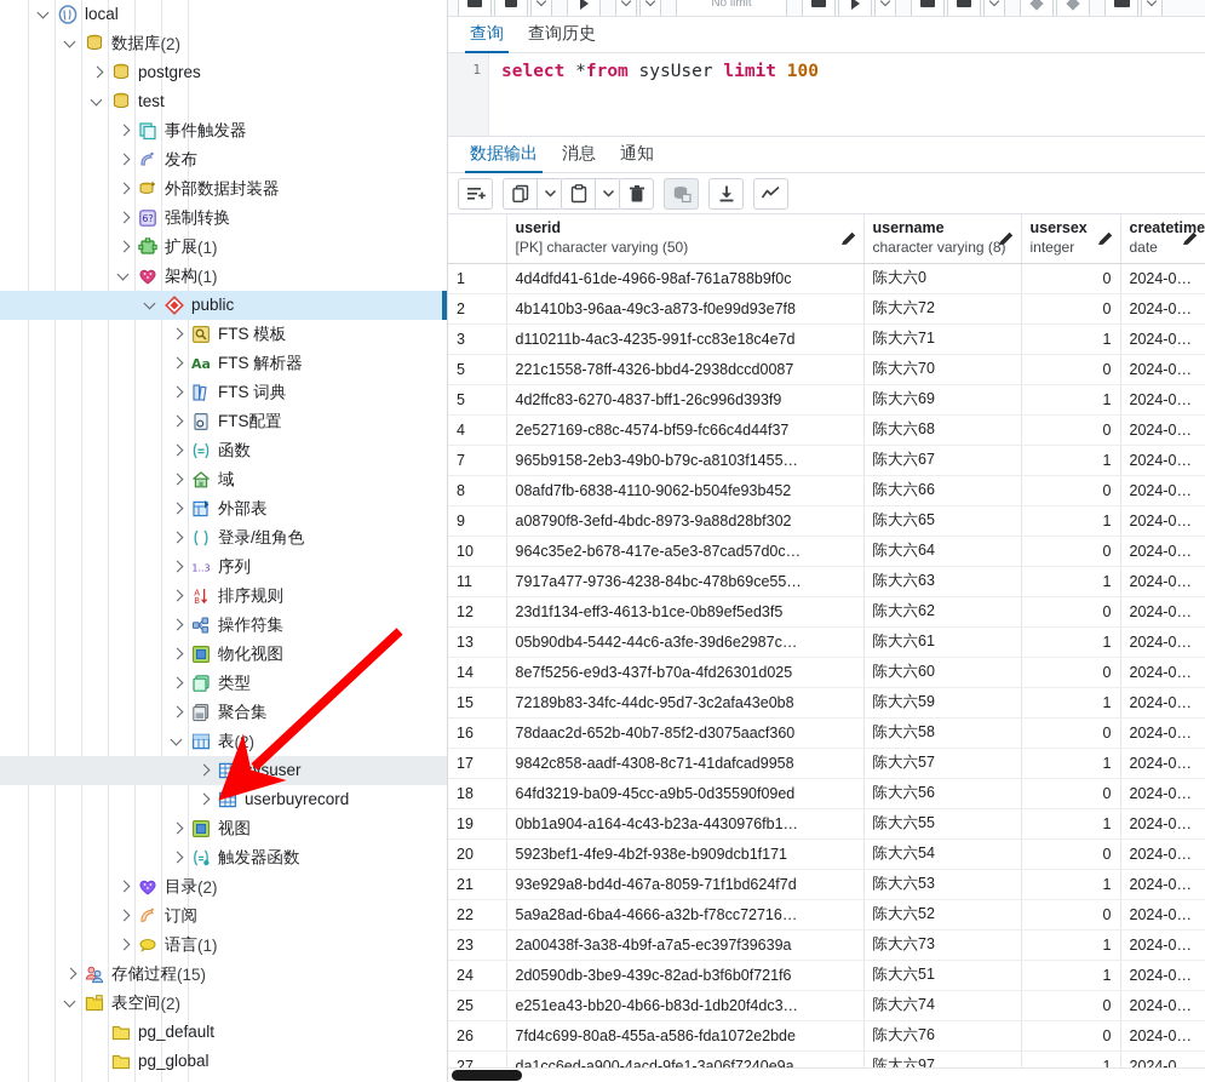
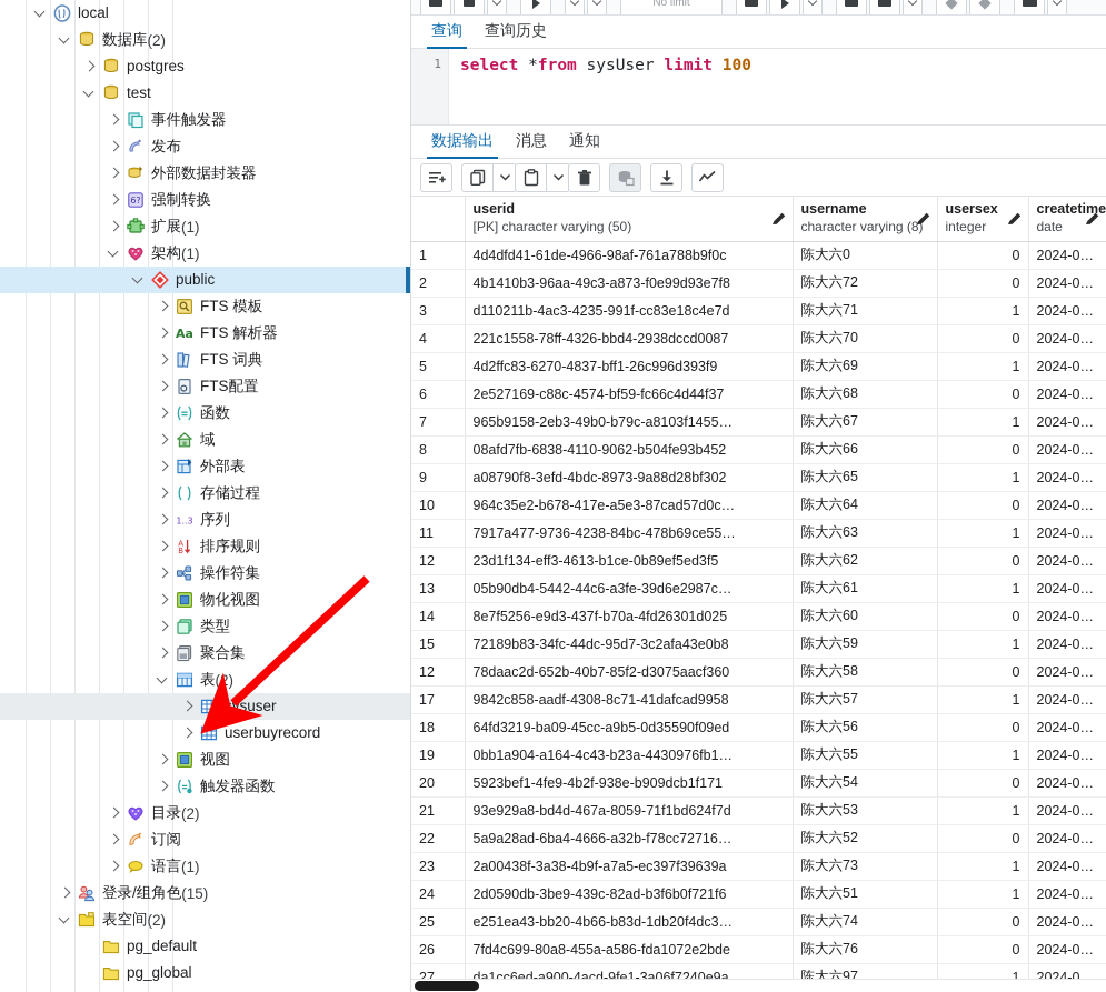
  local
  数据库
  (2)
  postgres
  test
  事件触发器
  发布
  外部数据封装器
  6?
  强制转换
  扩展
  (1)
  架构
  (1)
  public
  FTS 模板
  Aa
  FTS 解析器
  FTS 词典
  FTS配置
  函数
  域
  外部表
- 登录/组角色
+ 存储过程
  1..3
  序列
  A
  B
  排序规则
  操作符集
  物化视图
  类型
  聚合集
  表
  (2)
  sysuser
  userbuyrecord
  视图
  触发器函数
  目录
  (2)
  订阅
  语言
  (1)
- 存储过程
+ 登录/组角色
  (15)
  表空间
  (2)
  pg_default
  pg_global
  No limit
  查询
  查询历史
  1
  select *from sysUser limit 100
  数据输出
  消息
  通知
  	userid[PK] character varying (50)	usernamecharacter varying (8)	usersexinteger	createtimdate
  1	4d4dfd41-61de-4966-98af-761a788b9f0c	陈大六0	0	2024-03-05
  2	4b1410b3-96aa-49c3-a873-f0e99d93e7f8	陈大六72	0	2024-03-05
  3	d110211b-4ac3-4235-991f-cc83e18c4e7d	陈大六71	1	2024-03-05
- 5	221c1558-78ff-4326-bbd4-2938dccd0087	陈大六70	0	2024-03-05
+ 4	221c1558-78ff-4326-bbd4-2938dccd0087	陈大六70	0	2024-03-05
  5	4d2ffc83-6270-4837-bff1-26c996d393f9	陈大六69	1	2024-03-05
- 4	2e527169-c88c-4574-bf59-fc66c4d44f37	陈大六68	0	2024-03-05
+ 6	2e527169-c88c-4574-bf59-fc66c4d44f37	陈大六68	0	2024-03-05
  7	965b9158-2eb3-49b0-b79c-a8103f1455…	陈大六67	1	2024-03-05
  8	08afd7fb-6838-4110-9062-b504fe93b452	陈大六66	0	2024-03-05
  9	a08790f8-3efd-4bdc-8973-9a88d28bf302	陈大六65	1	2024-03-05
  10	964c35e2-b678-417e-a5e3-87cad57d0c…	陈大六64	0	2024-03-05
  11	7917a477-9736-4238-84bc-478b69ce55…	陈大六63	1	2024-03-05
  12	23d1f134-eff3-4613-b1ce-0b89ef5ed3f5	陈大六62	0	2024-03-05
  13	05b90db4-5442-44c6-a3fe-39d6e2987c…	陈大六61	1	2024-03-05
  14	8e7f5256-e9d3-437f-b70a-4fd26301d025	陈大六60	0	2024-03-05
  15	72189b83-34fc-44dc-95d7-3c2afa43e0b8	陈大六59	1	2024-03-05
- 16	78daac2d-652b-40b7-85f2-d3075aacf360	陈大六58	0	2024-03-05
+ 12	78daac2d-652b-40b7-85f2-d3075aacf360	陈大六58	0	2024-03-05
  17	9842c858-aadf-4308-8c71-41dafcad9958	陈大六57	1	2024-03-05
  18	64fd3219-ba09-45cc-a9b5-0d35590f09ed	陈大六56	0	2024-03-05
  19	0bb1a904-a164-4c43-b23a-4430976fb1…	陈大六55	1	2024-03-05
  20	5923bef1-4fe9-4b2f-938e-b909dcb1f171	陈大六54	0	2024-03-05
  21	93e929a8-bd4d-467a-8059-71f1bd624f7d	陈大六53	1	2024-03-05
  22	5a9a28ad-6ba4-4666-a32b-f78cc72716…	陈大六52	0	2024-03-05
  23	2a00438f-3a38-4b9f-a7a5-ec397f39639a	陈大六73	1	2024-03-05
  24	2d0590db-3be9-439c-82ad-b3f6b0f721f6	陈大六51	1	2024-03-05
  25	e251ea43-bb20-4b66-b83d-1db20f4dc3…	陈大六74	0	2024-03-05
  26	7fd4c699-80a8-455a-a586-fda1072e2bde	陈大六76	0	2024-03-05
  27	da1cc6ed-a900-4acd-9fe1-3a06f7240e9a	陈大六97	1	2024-03-05
